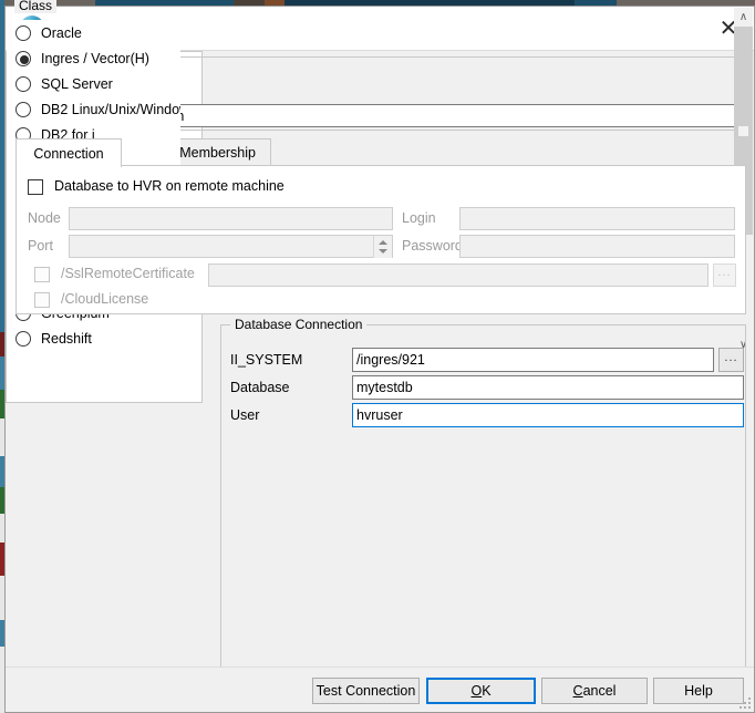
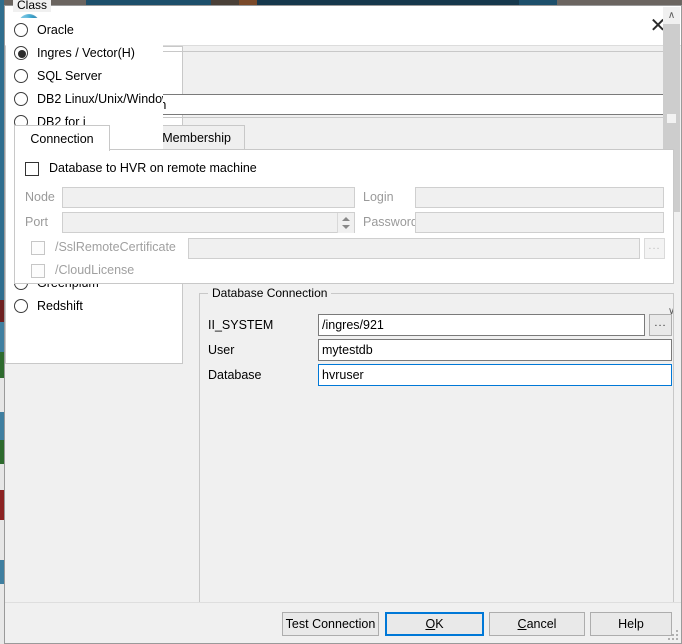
  ✕
  Connection
  Database to HVR on remote machine
  Node
  Login
  Port
  Passwor
  /SslRemoteCertificate
  ...
  /CloudLicense
  Class
  Oracle
  Ingres / Vector(H)
  SQL Server
  DB2 Linux/Unix/Windo
  DB2 for i
  Redshift
  ∧
  ∨
  Database Connection
  II_SYSTEM
  /ingres/921
  ...
- Database
+ User
  mytestdb
- User
+ Database
  hvruser
  Test Connection
  OK
  Cancel
  Help
